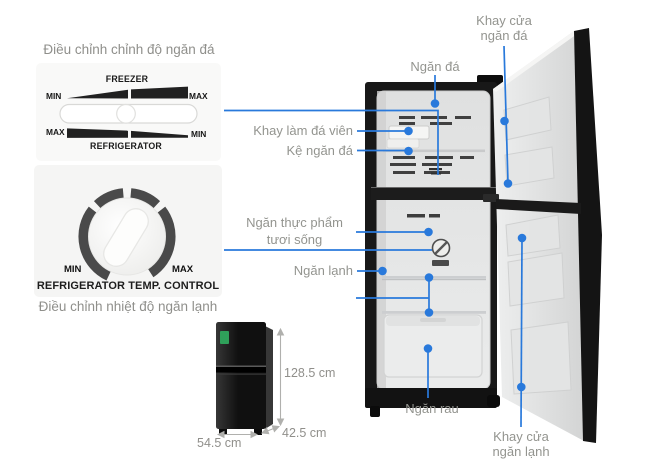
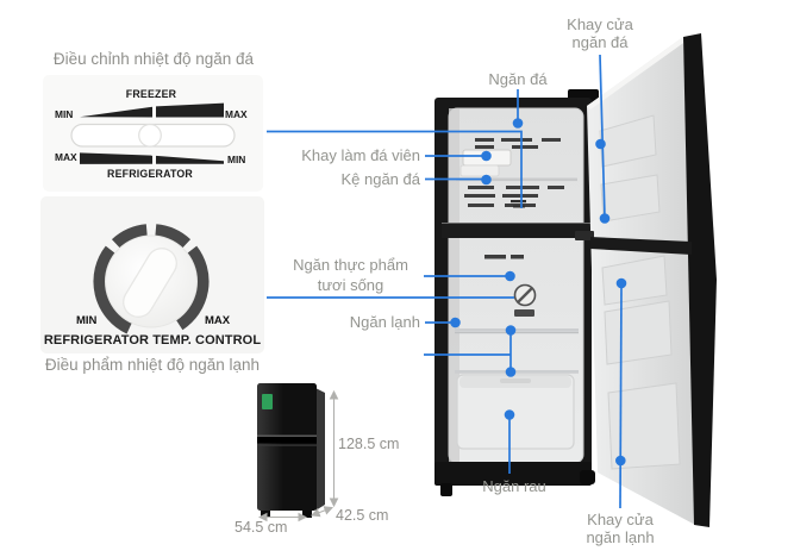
- Điều chỉnh chỉnh độ ngăn đá
+ Điều chỉnh nhiệt độ ngăn đá
  FREEZER
  MIN
  MAX
  MAX
  MIN
  REFRIGERATOR
  MIN
  MAX
  REFRIGERATOR TEMP. CONTROL
- Điều chỉnh nhiệt độ ngăn lạnh
+ Điều phẩm nhiệt độ ngăn lạnh
  128.5 cm
  54.5 cm
  42.5 cm
  Ngăn đá
  Khay cửa
  ngăn đá
  Khay làm đá viên
  Kệ ngăn đá
  Ngăn thực phẩm
  tươi sống
  Ngăn lạnh
  Ngăn rau
  Khay cửa
  ngăn lạnh
